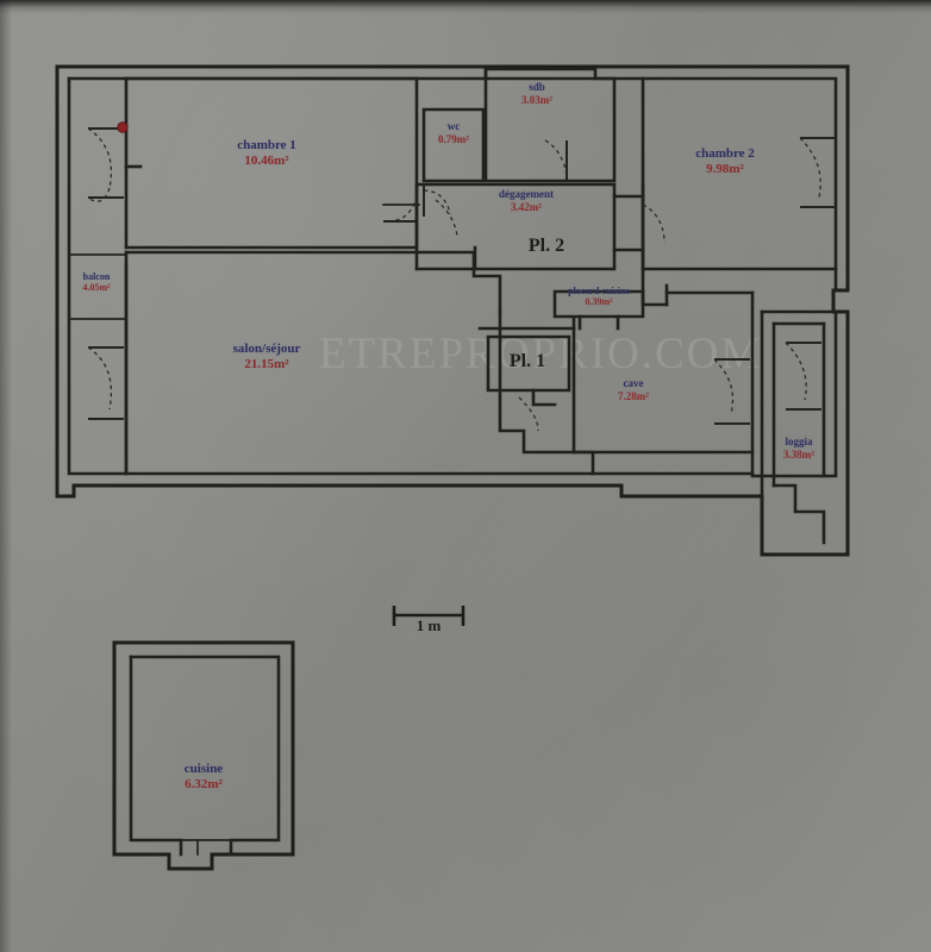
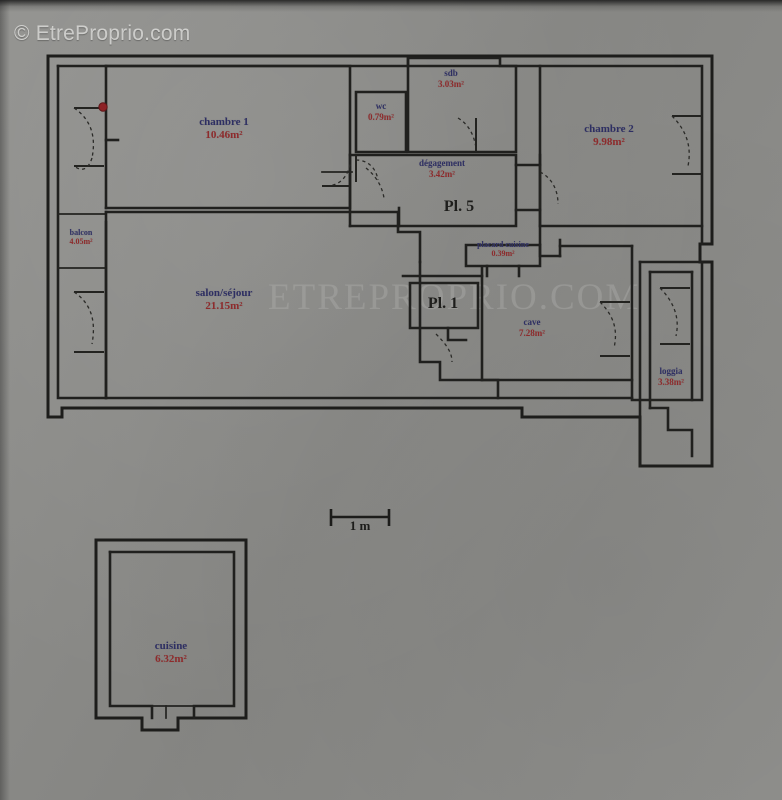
  ETREPROPIO.COM
  chambre 1
  10.46m²
  wc
  0.79m²
  sdb
  3.03m²
  chambre 2
  9.98m²
  dégagement
  3.42m²
  balcon
  4.05m²
  salon/séjour
  21.15m²
  placard cuisine
  0.39m²
  cave
  7.28m²
  loggia
  3.38m²
  cuisine
  6.32m²
  Pl. 1
- Pl. 2
+ Pl. 5
  1 m
+ © EtreProprio.com
